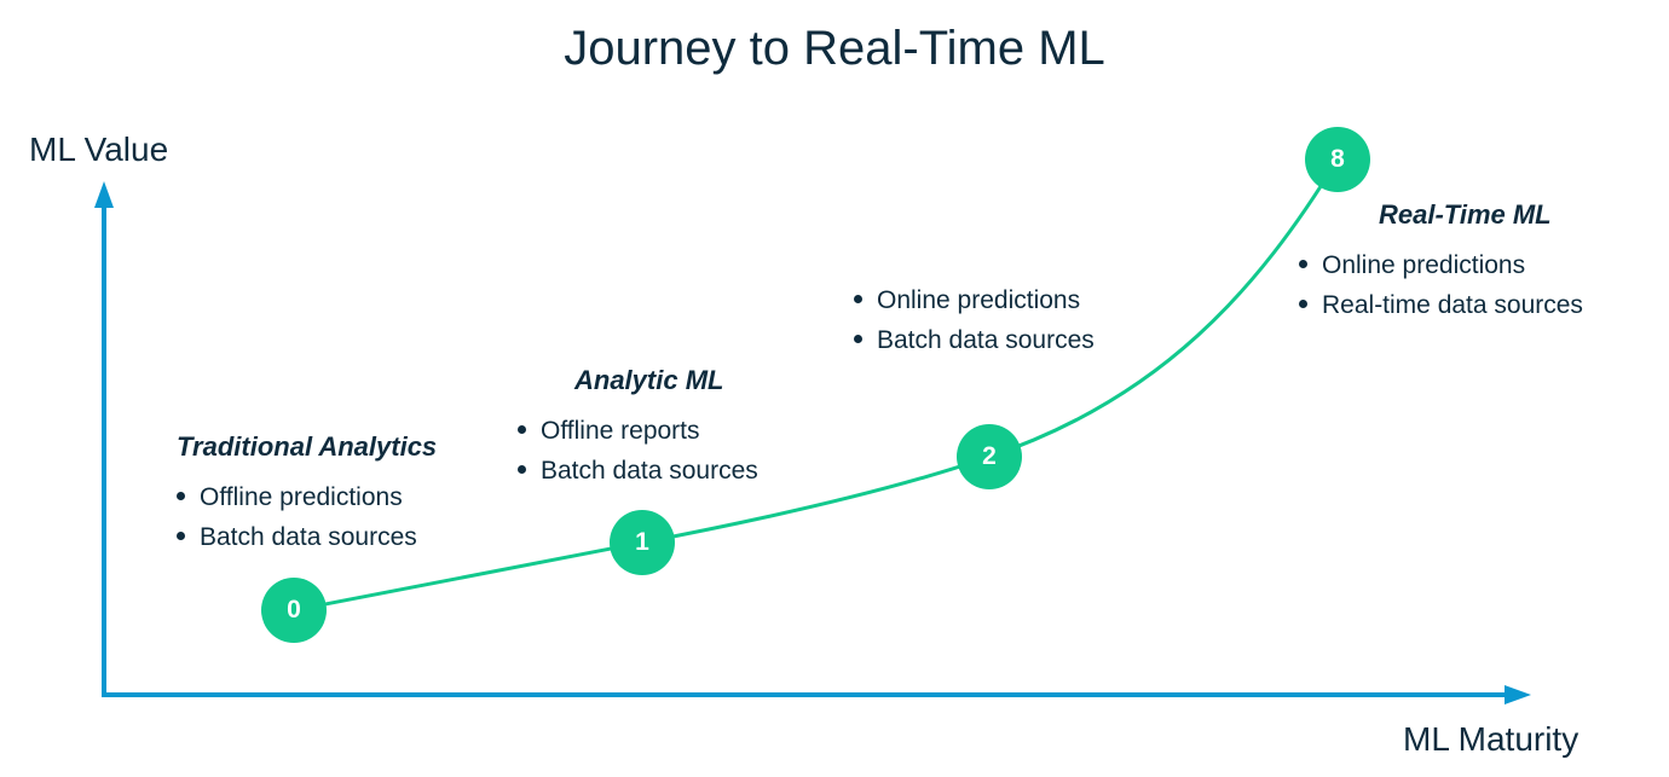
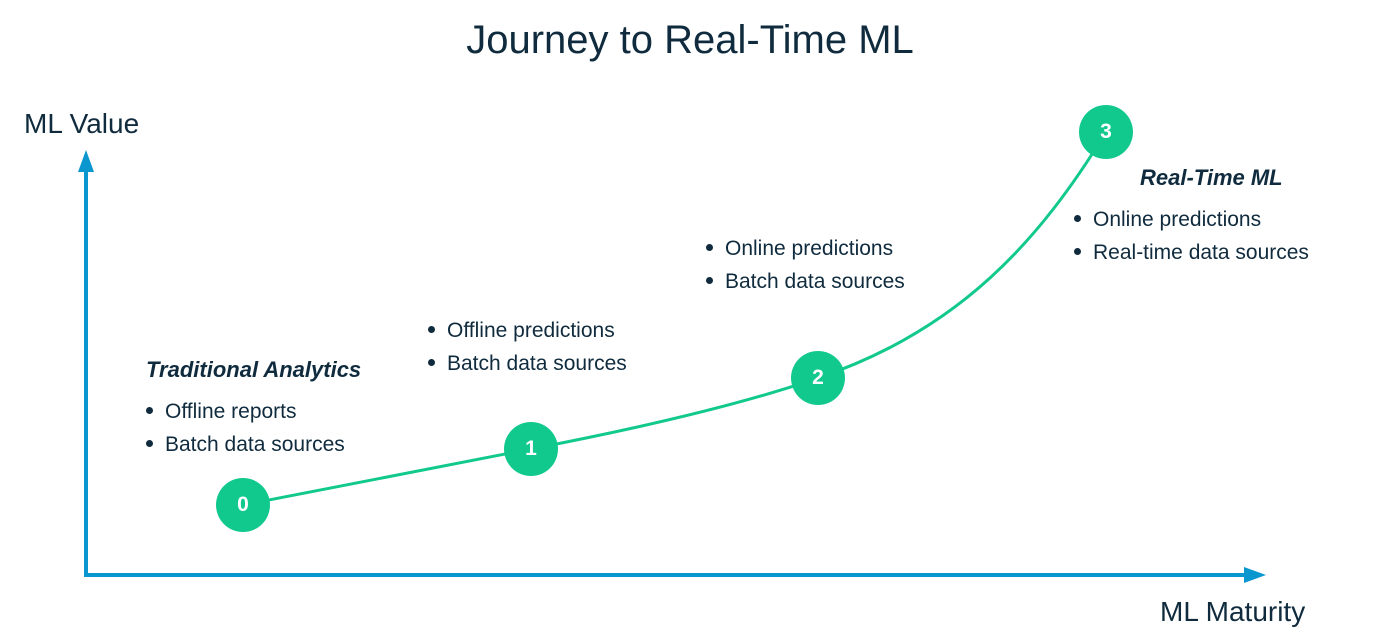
  Journey to Real-Time ML
  ML Value
  ML Maturity
  0
  1
  2
- 8
+ 3
  Traditional Analytics
- Offline predictions
+ Offline reports
  Batch data sources
- Analytic ML
- Offline reports
+ Offline predictions
  Batch data sources
  Online predictions
  Batch data sources
  Real-Time ML
  Online predictions
  Real-time data sources
